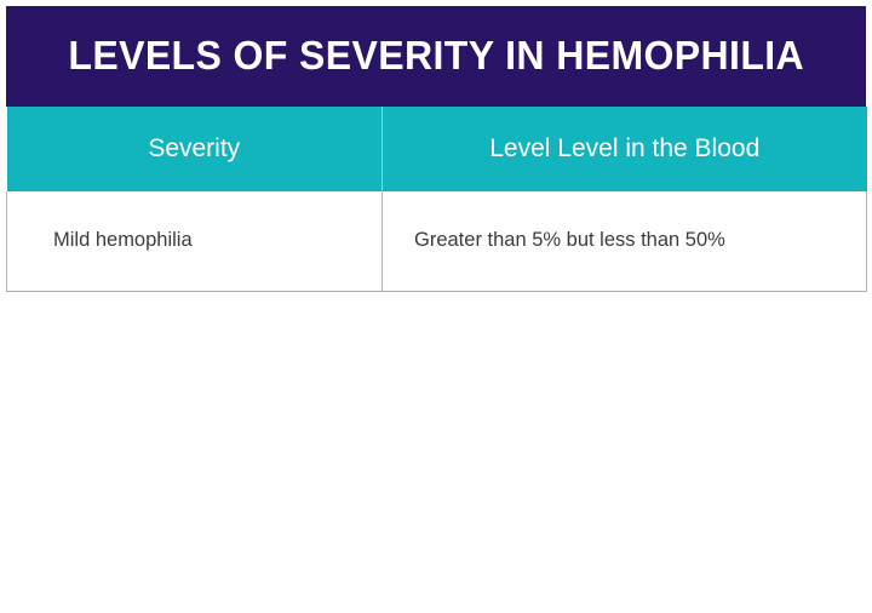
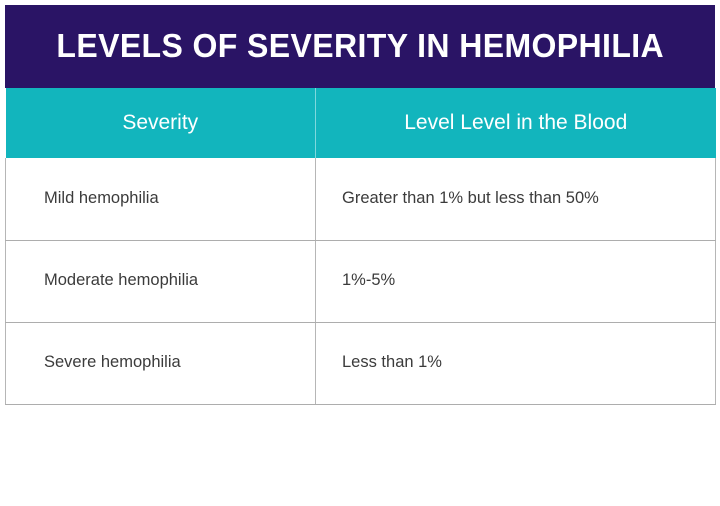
  LEVELS OF SEVERITY IN HEMOPHILIA
  Severity	Level Level in the Blood
- Mild hemophilia	Greater than 5% but less than 50%
+ Mild hemophilia	Greater than 1% but less than 50%
+ Moderate hemophilia	1%-5%
+ Severe hemophilia	Less than 1%
